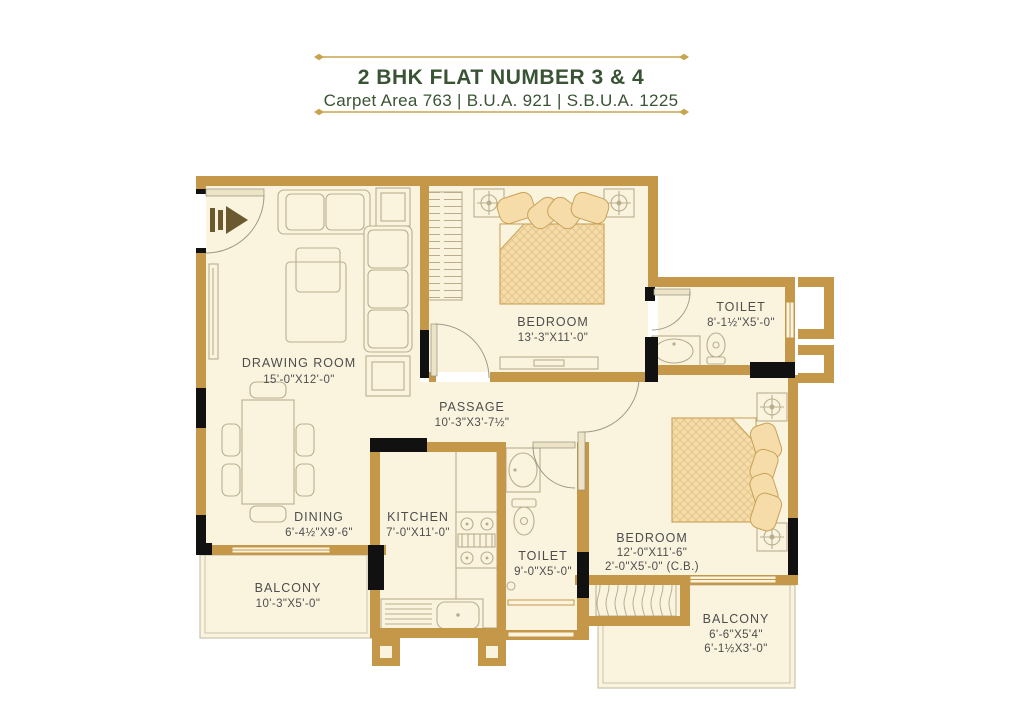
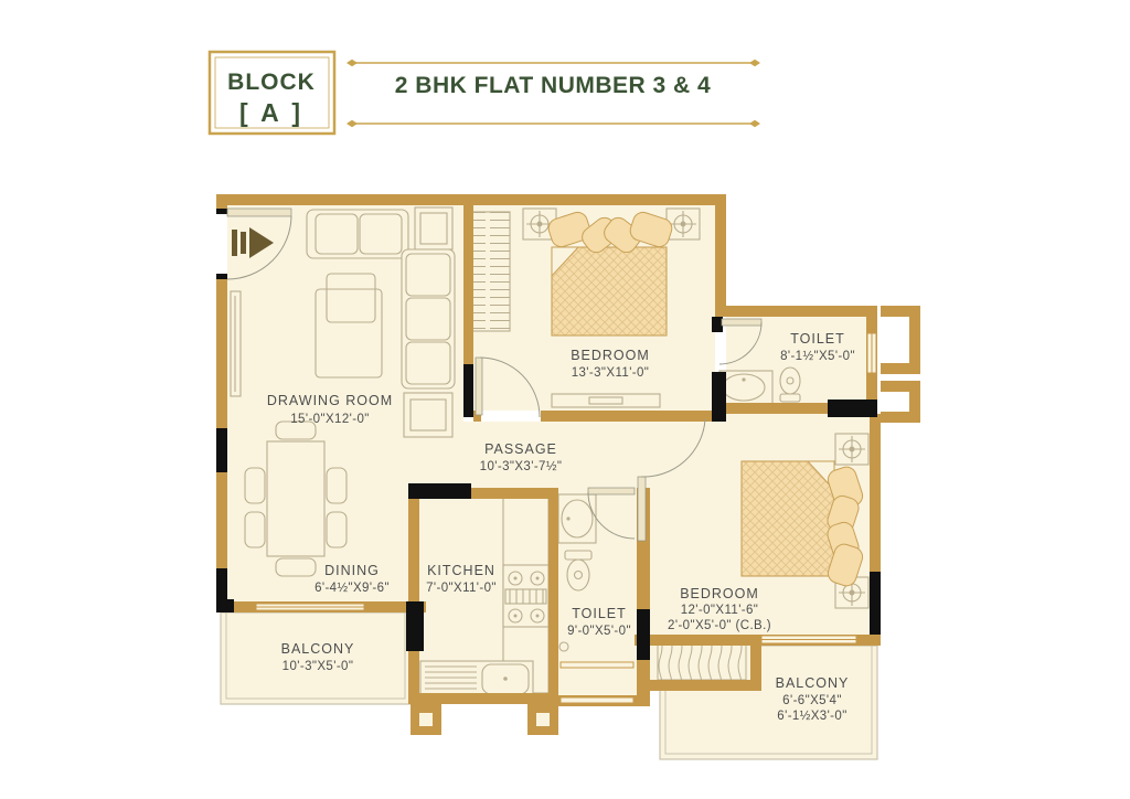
+ BLOCK
+ [ A ]
  2 BHK FLAT NUMBER 3 & 4
- Carpet Area 763 | B.U.A. 921 | S.B.U.A. 1225
  DRAWING ROOM
  15'-0"X12'-0"
  BEDROOM
  13'-3"X11'-0"
  TOILET
  8'-1½"X5'-0"
  PASSAGE
  10'-3"X3'-7½"
  DINING
  6'-4½"X9'-6"
  KITCHEN
  7'-0"X11'-0"
  TOILET
  9'-0"X5'-0"
  BEDROOM
  12'-0"X11'-6"
  2'-0"X5'-0" (C.B.)
  BALCONY
  10'-3"X5'-0"
  BALCONY
  6'-6"X5'4"
  6'-1½X3'-0"
